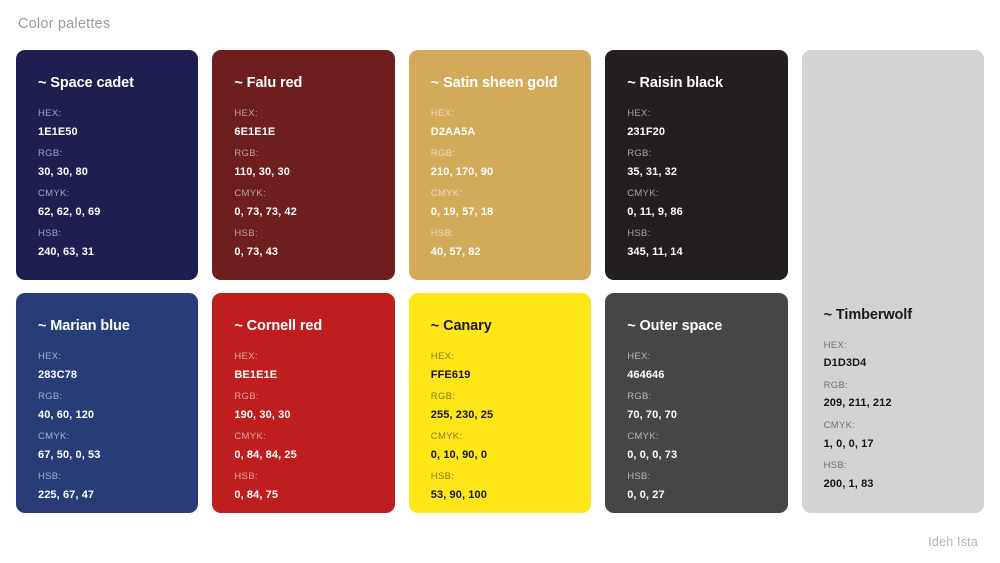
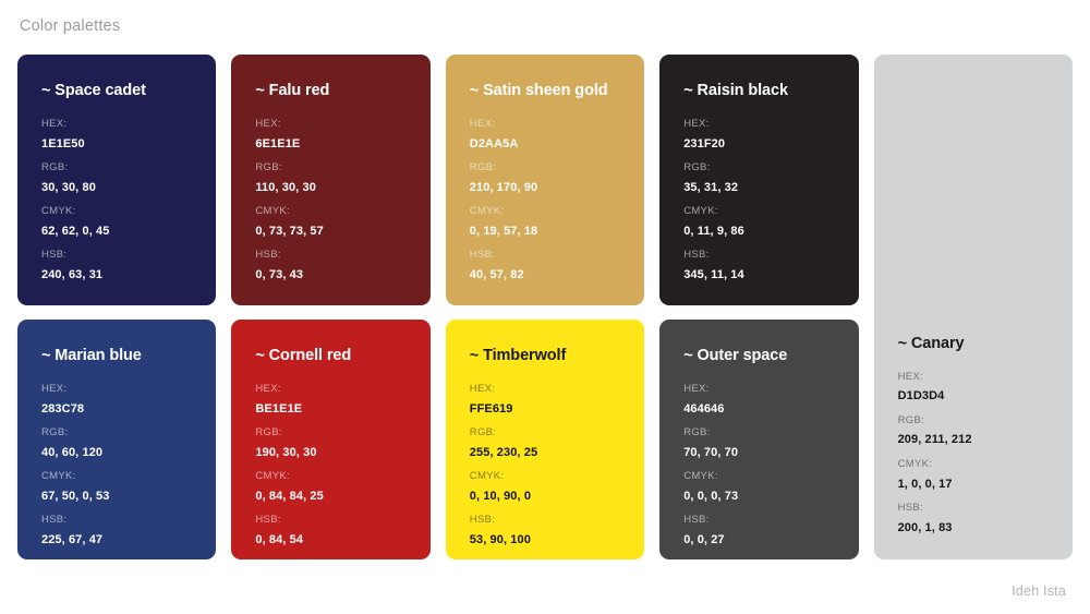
  Color palettes
  ~ Space cadet
  HEX:
  1E1E50
  RGB:
  30, 30, 80
  CMYK:
- 62, 62, 0, 69
+ 62, 62, 0, 45
  HSB:
  240, 63, 31
  ~ Falu red
  HEX:
  6E1E1E
  RGB:
  110, 30, 30
  CMYK:
- 0, 73, 73, 42
+ 0, 73, 73, 57
  HSB:
  0, 73, 43
  ~ Satin sheen gold
  HEX:
  D2AA5A
  RGB:
  210, 170, 90
  CMYK:
  0, 19, 57, 18
  HSB:
  40, 57, 82
  ~ Raisin black
  HEX:
  231F20
  RGB:
  35, 31, 32
  CMYK:
  0, 11, 9, 86
  HSB:
  345, 11, 14
- ~ Timberwolf
+ ~ Canary
  HEX:
  D1D3D4
  RGB:
  209, 211, 212
  CMYK:
  1, 0, 0, 17
  HSB:
  200, 1, 83
  ~ Marian blue
  HEX:
  283C78
  RGB:
  40, 60, 120
  CMYK:
  67, 50, 0, 53
  HSB:
  225, 67, 47
  ~ Cornell red
  HEX:
  BE1E1E
  RGB:
  190, 30, 30
  CMYK:
  0, 84, 84, 25
  HSB:
- 0, 84, 75
+ 0, 84, 54
- ~ Canary
+ ~ Timberwolf
  HEX:
  FFE619
  RGB:
  255, 230, 25
  CMYK:
  0, 10, 90, 0
  HSB:
  53, 90, 100
  ~ Outer space
  HEX:
  464646
  RGB:
  70, 70, 70
  CMYK:
  0, 0, 0, 73
  HSB:
  0, 0, 27
  Ideh Ista
